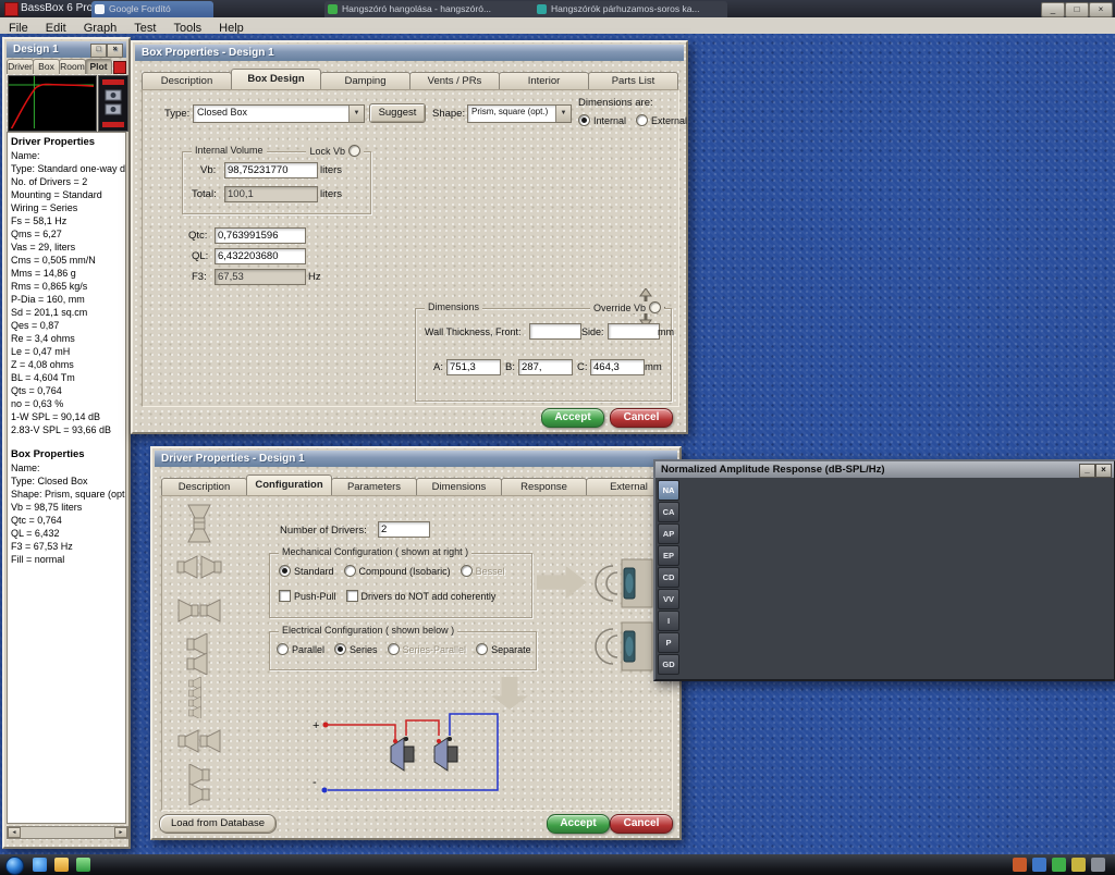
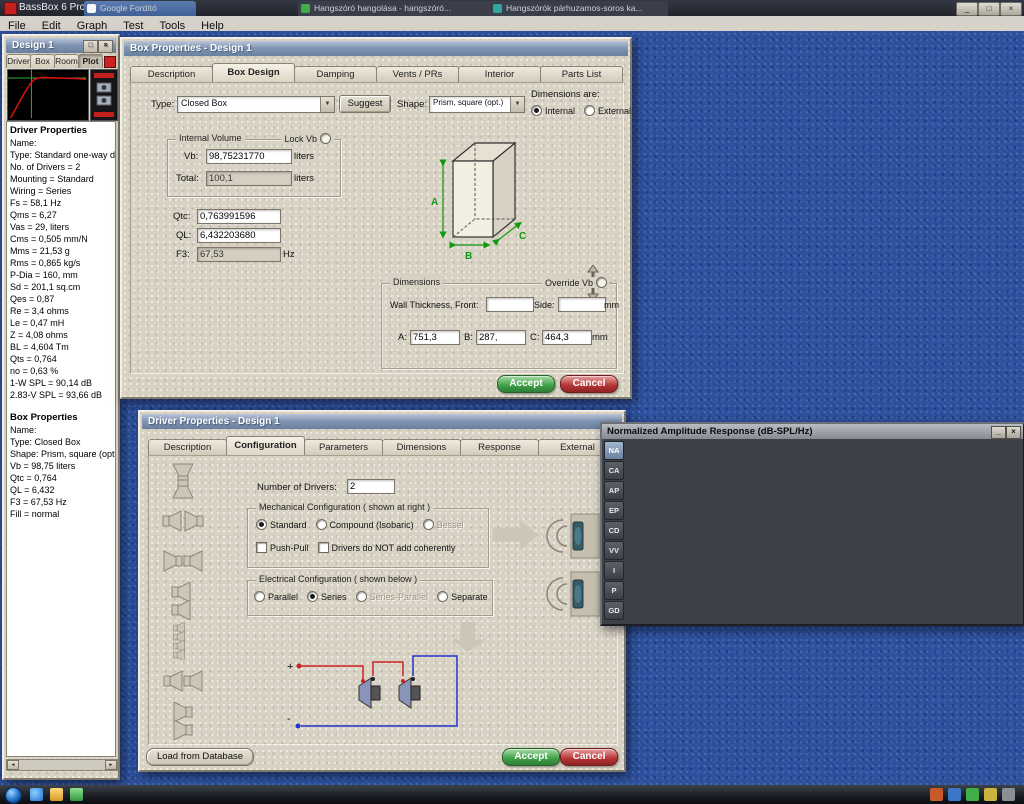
  BassBox 6 Pro
  Google Fordító
  Hangszóró hangolása - hangszóró...
  Hangszórók párhuzamos-soros ka...
  _
  □
  ×
  File Edit Graph Test Tools Help
  Design 1
  Driver
  Box
  Room
  Plot
  Driver Properties
  Name:
  Type: Standard one-way d
  No. of Drivers = 2
  Mounting = Standard
  Wiring = Series
  Fs = 58,1 Hz
  Qms = 6,27
  Vas = 29, liters
  Cms = 0,505 mm/N
- Mms = 14,86 g
+ Mms = 21,53 g
  Rms = 0,865 kg/s
  P-Dia = 160, mm
  Sd = 201,1 sq.cm
  Qes = 0,87
  Re = 3,4 ohms
  Le = 0,47 mH
  Z = 4,08 ohms
  BL = 4,604 Tm
  Qts = 0,764
  no = 0,63 %
  1-W SPL = 90,14 dB
  2.83-V SPL = 93,66 dB
  Box Properties
  Name:
  Type: Closed Box
  Shape: Prism, square (opt
  Vb = 98,75 liters
  Qtc = 0,764
  QL = 6,432
  F3 = 67,53 Hz
  Fill = normal
  Box Properties - Design 1
  Description
  Box Design
  Damping
  Vents / PRs
  Interior
  Parts List
  Type:
  Closed Box
  Suggest
  Shape:
  Prism, square (opt.)
  Dimensions are:
  Internal
  External
  Internal Volume
  Lock Vb
  Vb:
  98,75231770
  liters
  Total:
  100,1
  liters
  Qtc:
  0,763991596
  QL:
  6,432203680
  F3:
  67,53
  Hz
+ A
+ B
+ C
  Dimensions
  Override Vb
  Wall Thickness, Front:
  Side:
  mm
  A:
  751,3
  B:
  287,
  C:
  464,3
  mm
  Accept
  Cancel
  Driver Properties - Design 1
  Description
  Configuration
  Parameters
  Dimensions
  Response
  External
  Number of Drivers:
  2
  Mechanical Configuration ( shown at right )
  Standard
  Compound (Isobaric)
  Bessel
  Push-Pull
  Drivers do NOT add coherently
  Electrical Configuration ( shown below )
  Parallel
  Series
  Series-Parallel
  Separate
  +
  -
  Load from Database
  Accept
  Cancel
  Normalized Amplitude Response (dB-SPL/Hz)
  _
  ×
  NA
  CA
  AP
  EP
  CD
  VV
  I
  P
  GD
